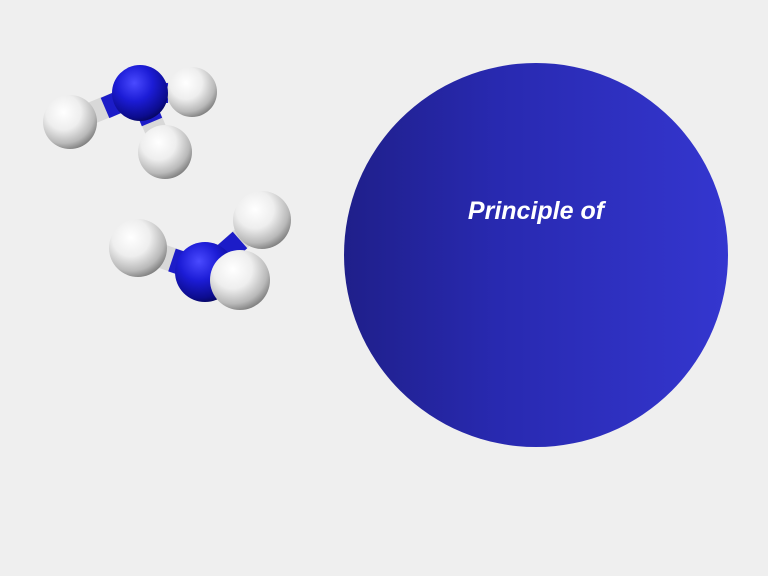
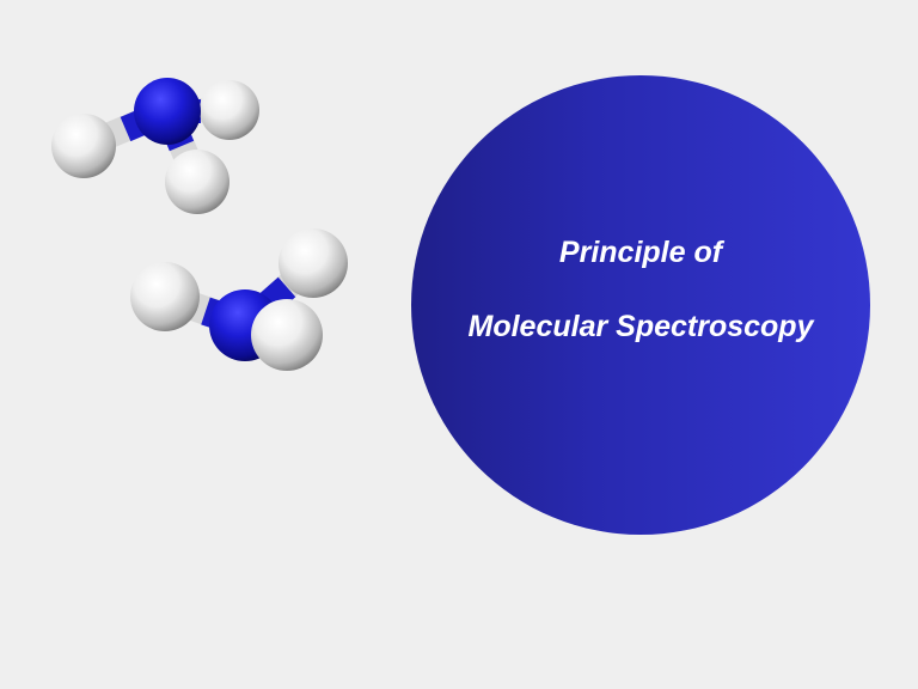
  Principle of
+ Molecular Spectroscopy
